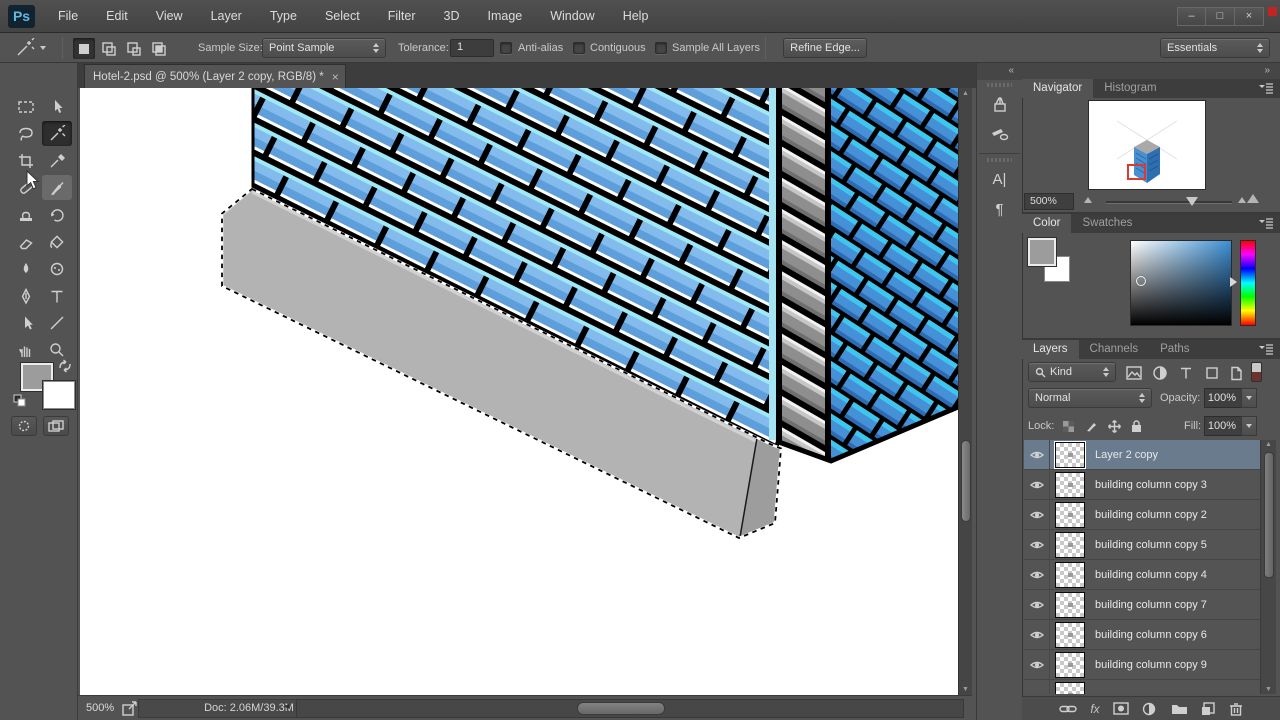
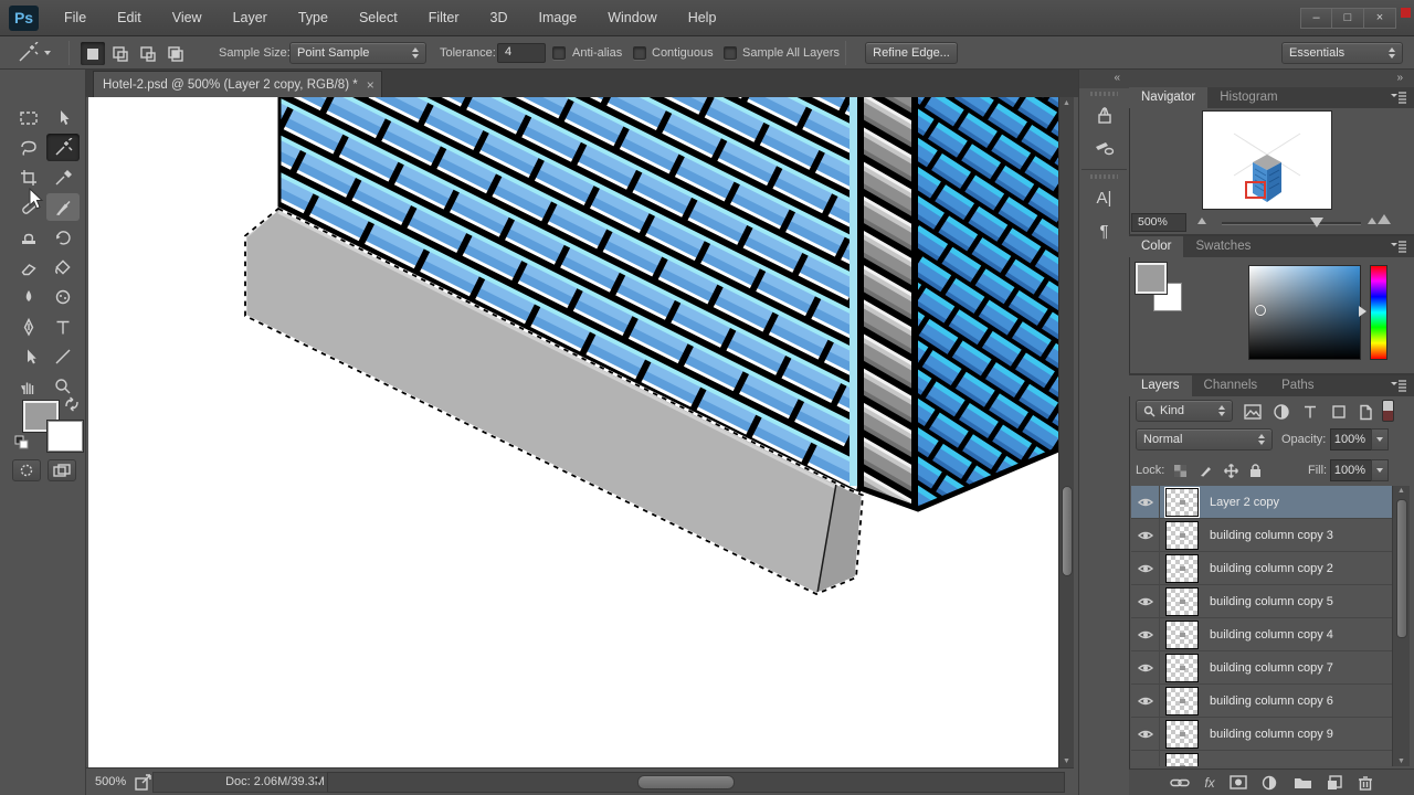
  Ps
  File
  Edit
  View
  Layer
  Type
  Select
  Filter
  3D
  Image
  Window
  Help
  –
  □
  ×
  Sample Size
  Point Sample
  Tolerance:
- 1
+ 4
  Anti-alias
  Contiguous
  Sample All Layers
  Refine Edge...
  Essentials
  Hotel-2.psd @ 500% (Layer 2 copy, RGB/8) *
  ×
  500%
  Doc: 2.06M/39.3M
  ◂
  «
  A|
  ¶
  »
  Navigator
  Histogram
  500%
  Color
  Swatches
  Layers
  Channels
  Paths
  Kind
  Normal
  Opacity:
  100%
  Lock:
  Fill:
  100%
  Layer 2 copy
  building column copy 3
  building column copy 2
  building column copy 5
  building column copy 4
  building column copy 7
  building column copy 6
  building column copy 9
  fx
